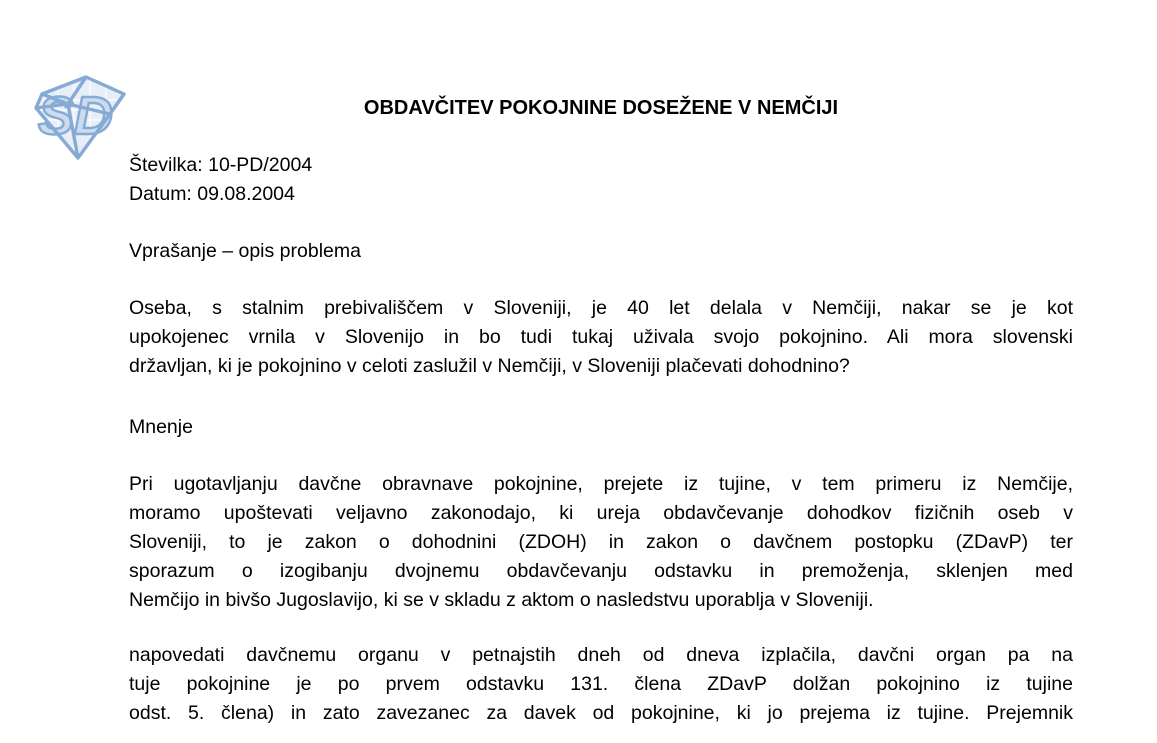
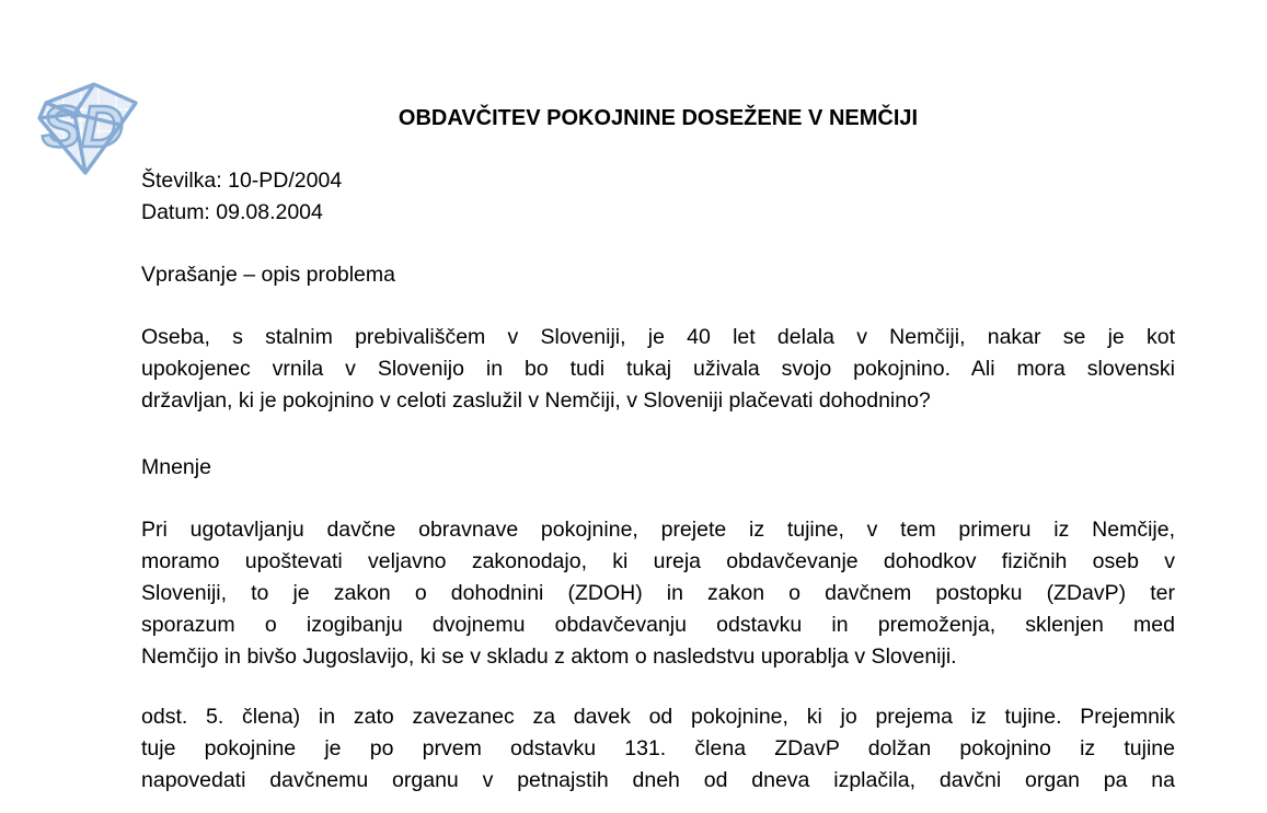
  SD
  OBDAVČITEV POKOJNINE DOSEŽENE V NEMČIJI
  Številka: 10-PD/2004
  Datum: 09.08.2004
  Vprašanje – opis problema
  Oseba, s stalnim prebivališčem v Sloveniji, je 40 let delala v Nemčiji, nakar se je kot
  upokojenec vrnila v Slovenijo in bo tudi tukaj uživala svojo pokojnino. Ali mora slovenski
  državljan, ki je pokojnino v celoti zaslužil v Nemčiji, v Sloveniji plačevati dohodnino?
  Mnenje
  Pri ugotavljanju davčne obravnave pokojnine, prejete iz tujine, v tem primeru iz Nemčije,
  moramo upoštevati veljavno zakonodajo, ki ureja obdavčevanje dohodkov fizičnih oseb v
  Sloveniji, to je zakon o dohodnini (ZDOH) in zakon o davčnem postopku (ZDavP) ter
  sporazum o izogibanju dvojnemu obdavčevanju odstavku in premoženja, sklenjen med
  Nemčijo in bivšo Jugoslavijo, ki se v skladu z aktom o nasledstvu uporablja v Sloveniji.
- napovedati davčnemu organu v petnajstih dneh od dneva izplačila, davčni organ pa na
+ odst. 5. člena) in zato zavezanec za davek od pokojnine, ki jo prejema iz tujine. Prejemnik
  tuje pokojnine je po prvem odstavku 131. člena ZDavP dolžan pokojnino iz tujine
- odst. 5. člena) in zato zavezanec za davek od pokojnine, ki jo prejema iz tujine. Prejemnik
+ napovedati davčnemu organu v petnajstih dneh od dneva izplačila, davčni organ pa na
